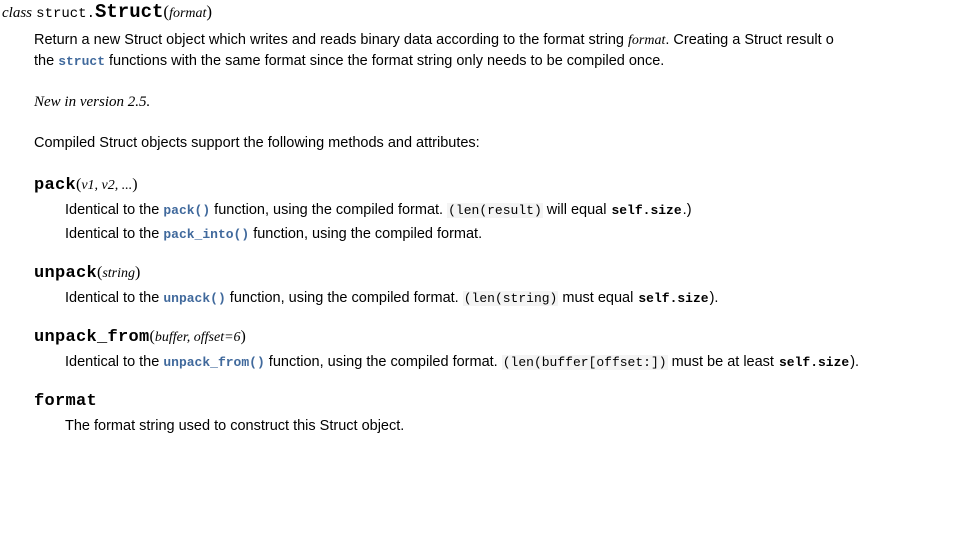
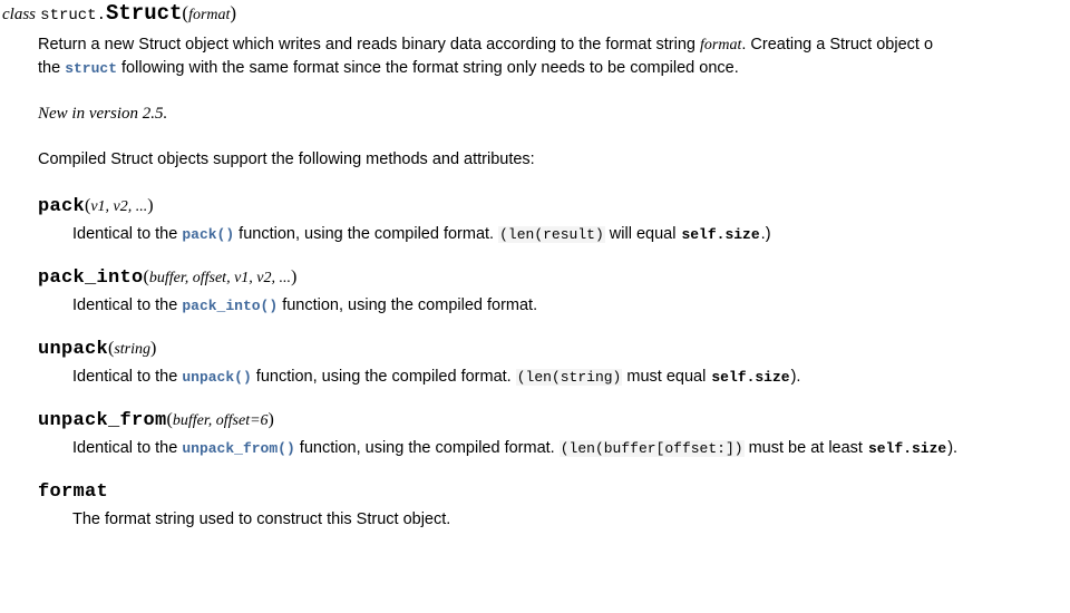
  class struct.Struct(format)
- Return a new Struct object which writes and reads binary data according to the format string format. Creating a Struct result o
+ Return a new Struct object which writes and reads binary data according to the format string format. Creating a Struct object o
- the struct functions with the same format since the format string only needs to be compiled once.
+ the struct following with the same format since the format string only needs to be compiled once.
  New in version 2.5.
  Compiled Struct objects support the following methods and attributes:
  pack(v1, v2, ...)
  Identical to the pack() function, using the compiled format. (len(result) will equal self.size.)
+ pack_into(buffer, offset, v1, v2, ...)
  Identical to the pack_into() function, using the compiled format.
  unpack(string)
  Identical to the unpack() function, using the compiled format. (len(string) must equal self.size).
  unpack_from(buffer, offset=6)
  Identical to the unpack_from() function, using the compiled format. (len(buffer[offset:]) must be at least self.size).
  format
  The format string used to construct this Struct object.
